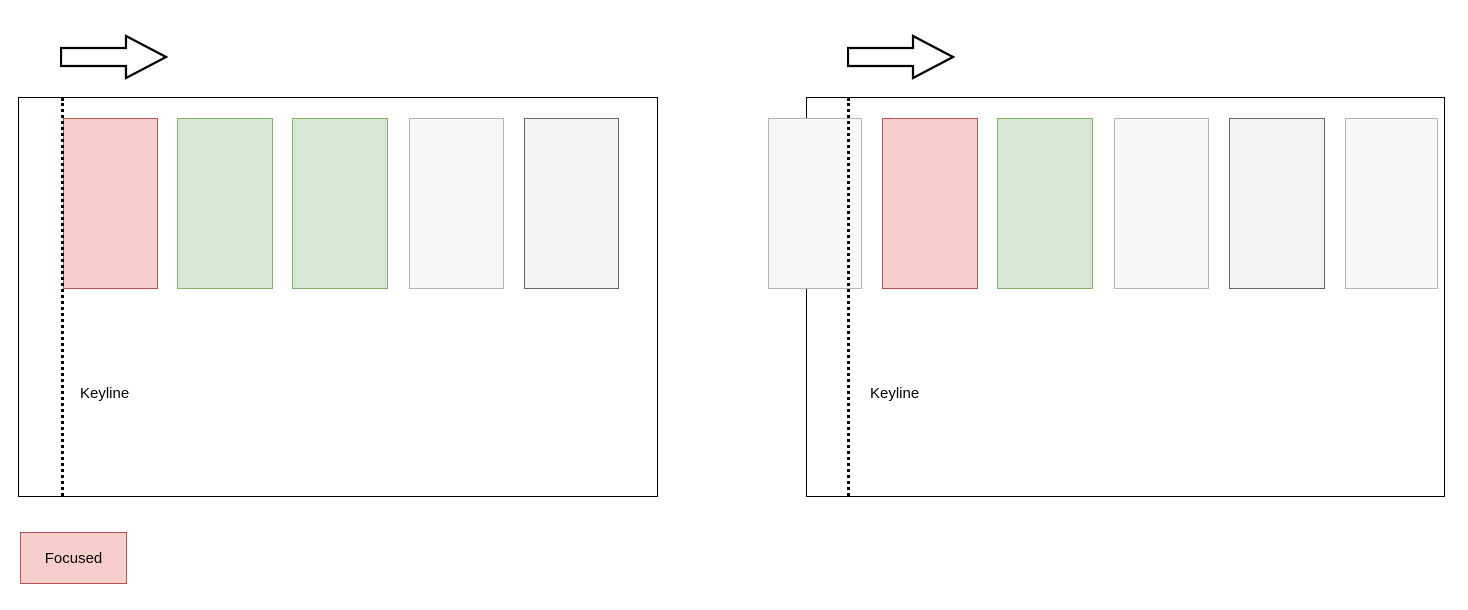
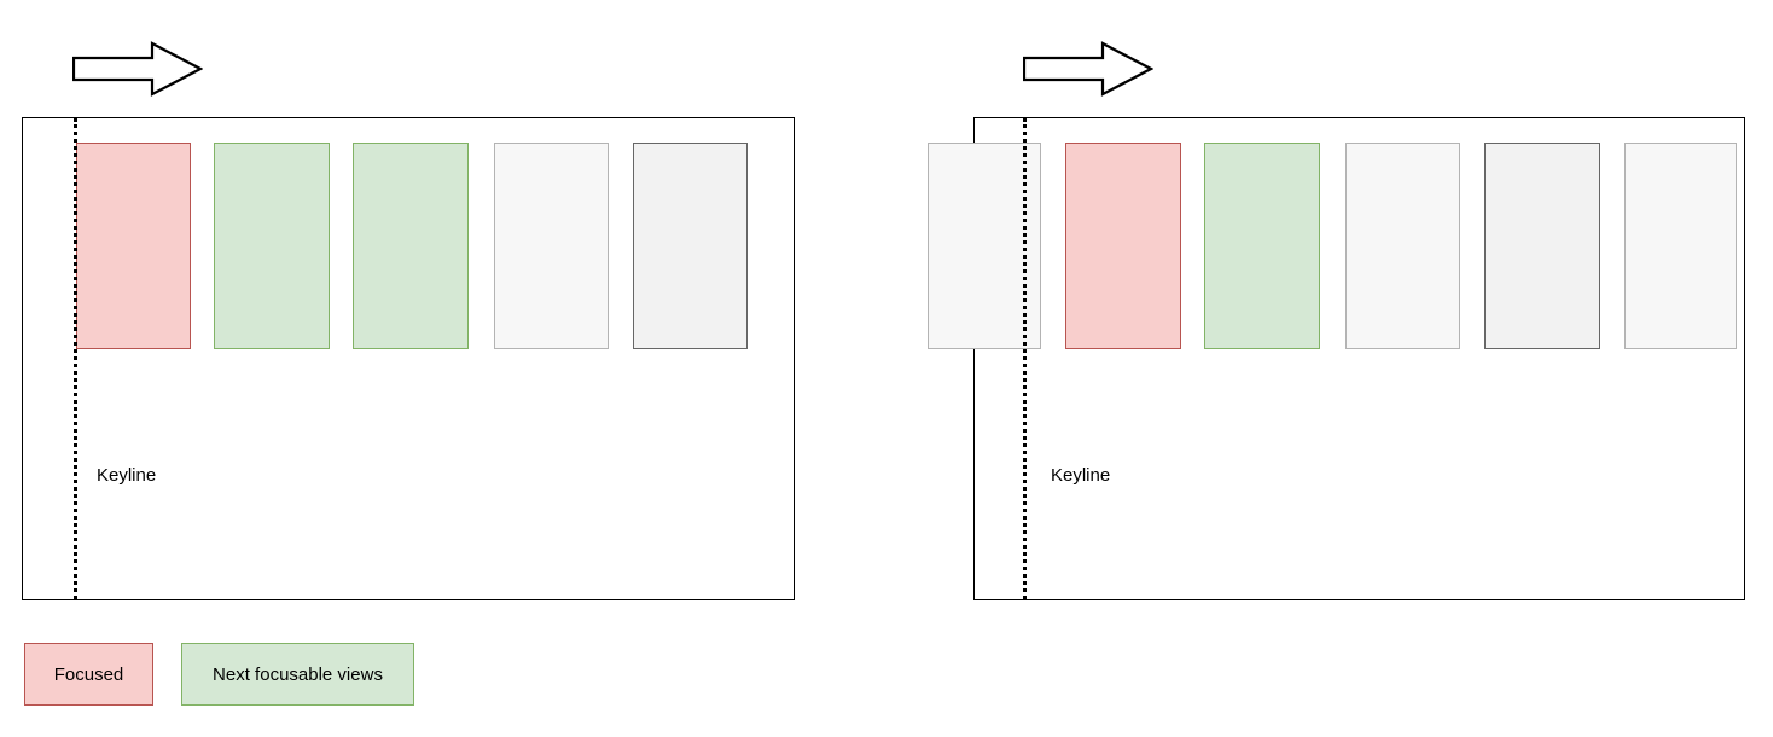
  Keyline
  Keyline
  Focused
+ Next focusable views
